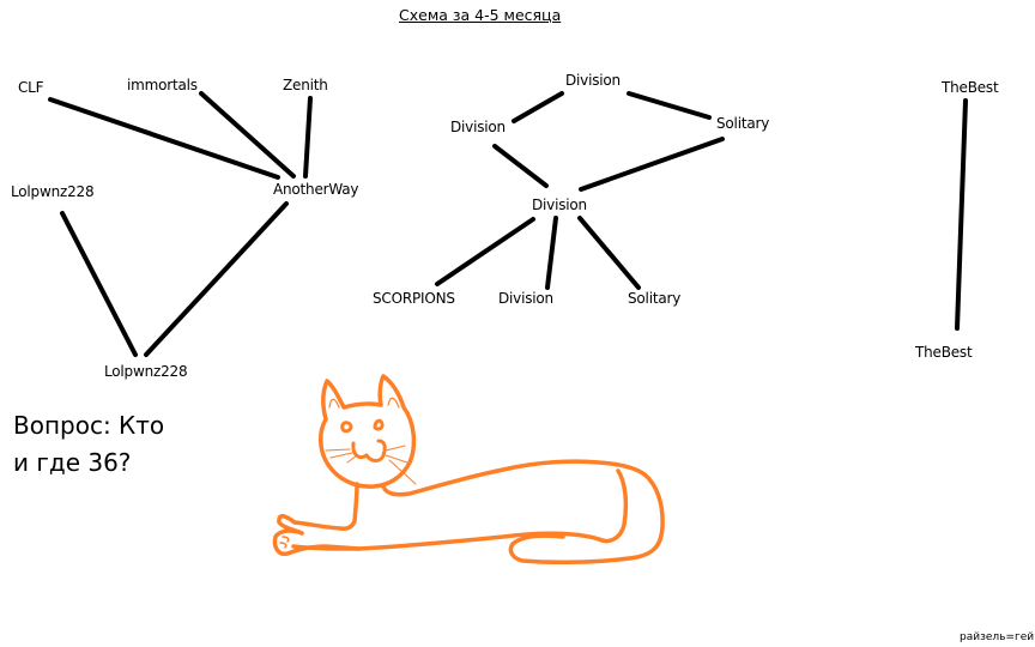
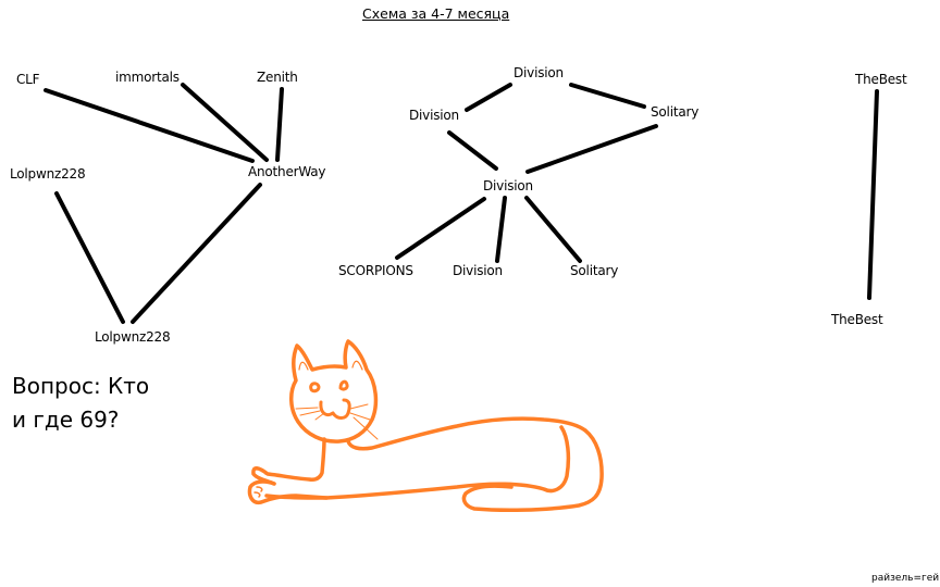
- Схема за 4-5 месяца
+ Схема за 4-7 месяца
  CLF
  immortals
  Zenith
  AnotherWay
  Lolpwnz228
  Lolpwnz228
  Division
  Division
  Solitary
  Division
  SCORPIONS
  Division
  Solitary
  TheBest
  TheBest
  Вопрос: Кто
- и где 36?
+ и где 69?
  райзель=гей
